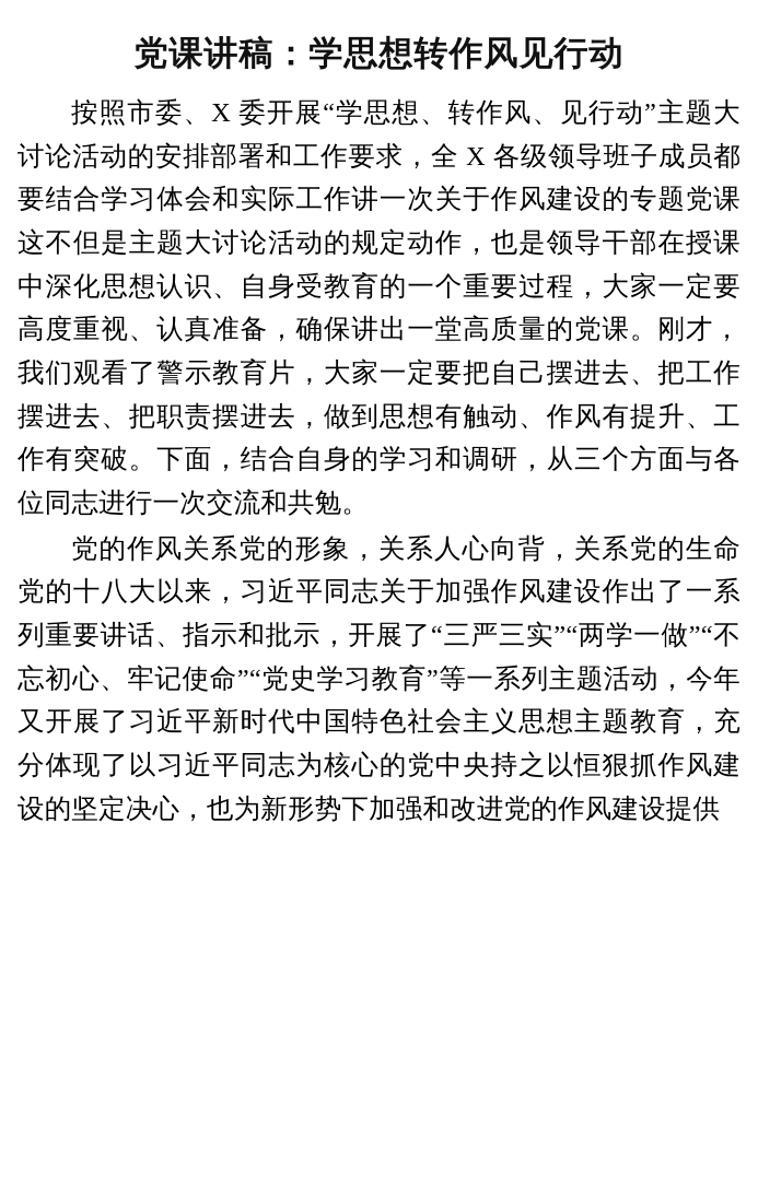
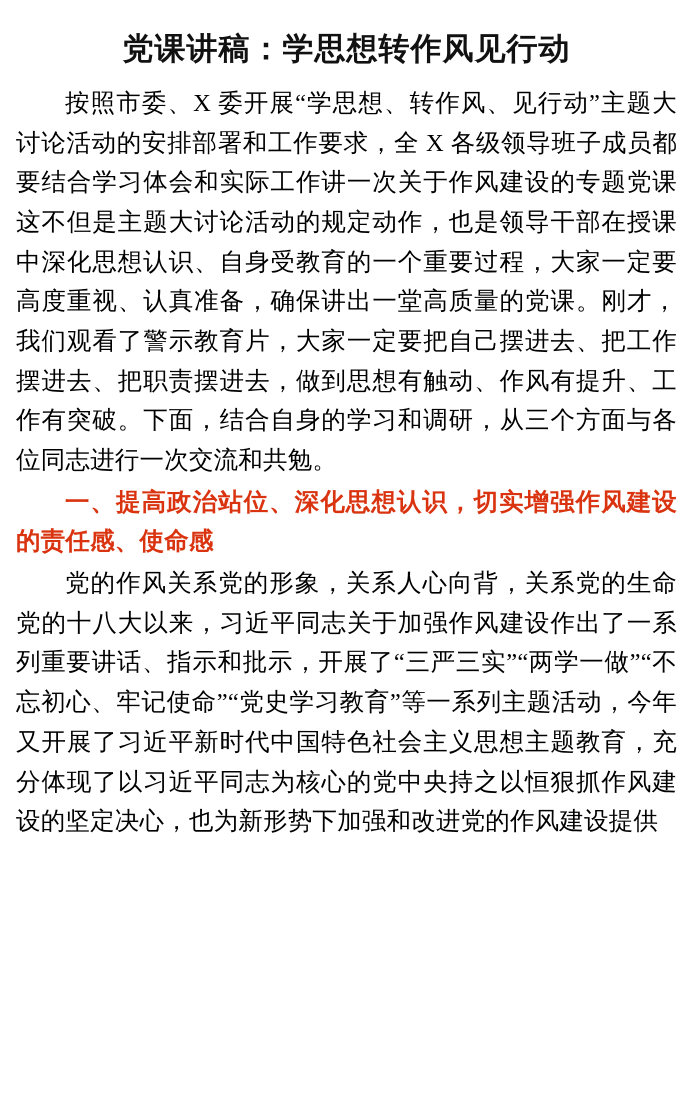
  党课讲稿：学思想转作风见行动
  按照市委、X 委开展“学思想、转作风、见行动”主题大讨论活动的安排部署和工作要求，全 X 各级领导班子成员都要结合学习体会和实际工作讲一次关于作风建设的专题党课这不但是主题大讨论活动的规定动作，也是领导干部在授课中深化思想认识、自身受教育的一个重要过程，大家一定要高度重视、认真准备，确保讲出一堂高质量的党课。刚才，我们观看了警示教育片，大家一定要把自己摆进去、把工作摆进去、把职责摆进去，做到思想有触动、作风有提升、工作有突破。下面，结合自身的学习和调研，从三个方面与各位同志进行一次交流和共勉。
+ 一、提高政治站位、深化思想认识，切实增强作风建设的责任感、使命感
  党的作风关系党的形象，关系人心向背，关系党的生命党的十八大以来，习近平同志关于加强作风建设作出了一系列重要讲话、指示和批示，开展了“三严三实”“两学一做”“不忘初心、牢记使命”“党史学习教育”等一系列主题活动，今年又开展了习近平新时代中国特色社会主义思想主题教育，充分体现了以习近平同志为核心的党中央持之以恒狠抓作风建设的坚定决心，也为新形势下加强和改进党的作风建设提供
